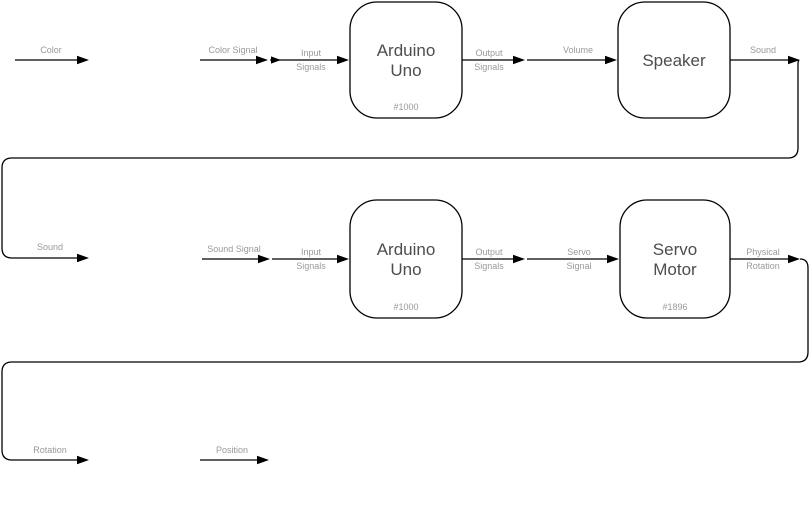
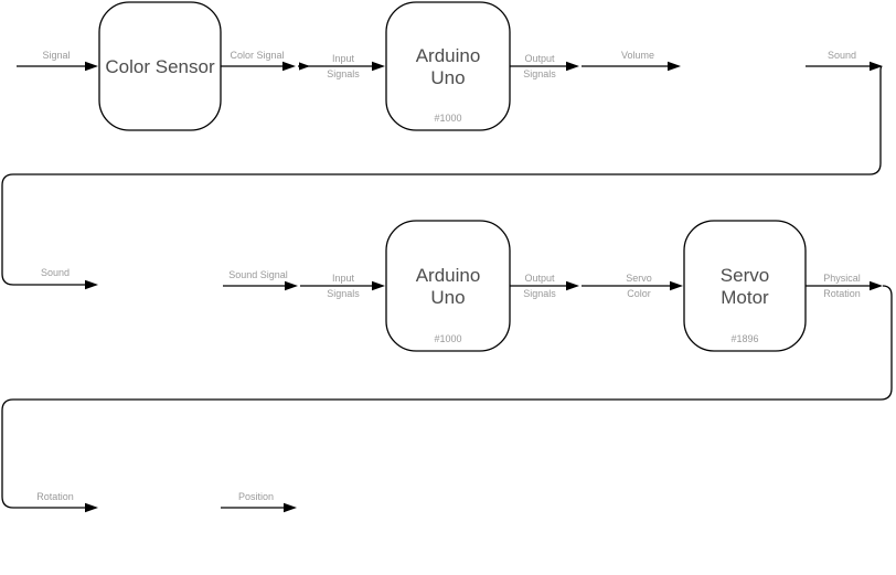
- Color
+ Signal
  Color Signal
  Input
  Signals
  Output
  Signals
  Volume
  Sound
  Sound
  Sound Signal
  Input
  Signals
  Output
  Signals
  Servo
- Signal
+ Color
  Physical
  Rotation
  Rotation
  Position
+ Color Sensor
  Arduino
  Uno
  #1000
- Speaker
  Arduino
  Uno
  #1000
  Servo
  Motor
  #1896
